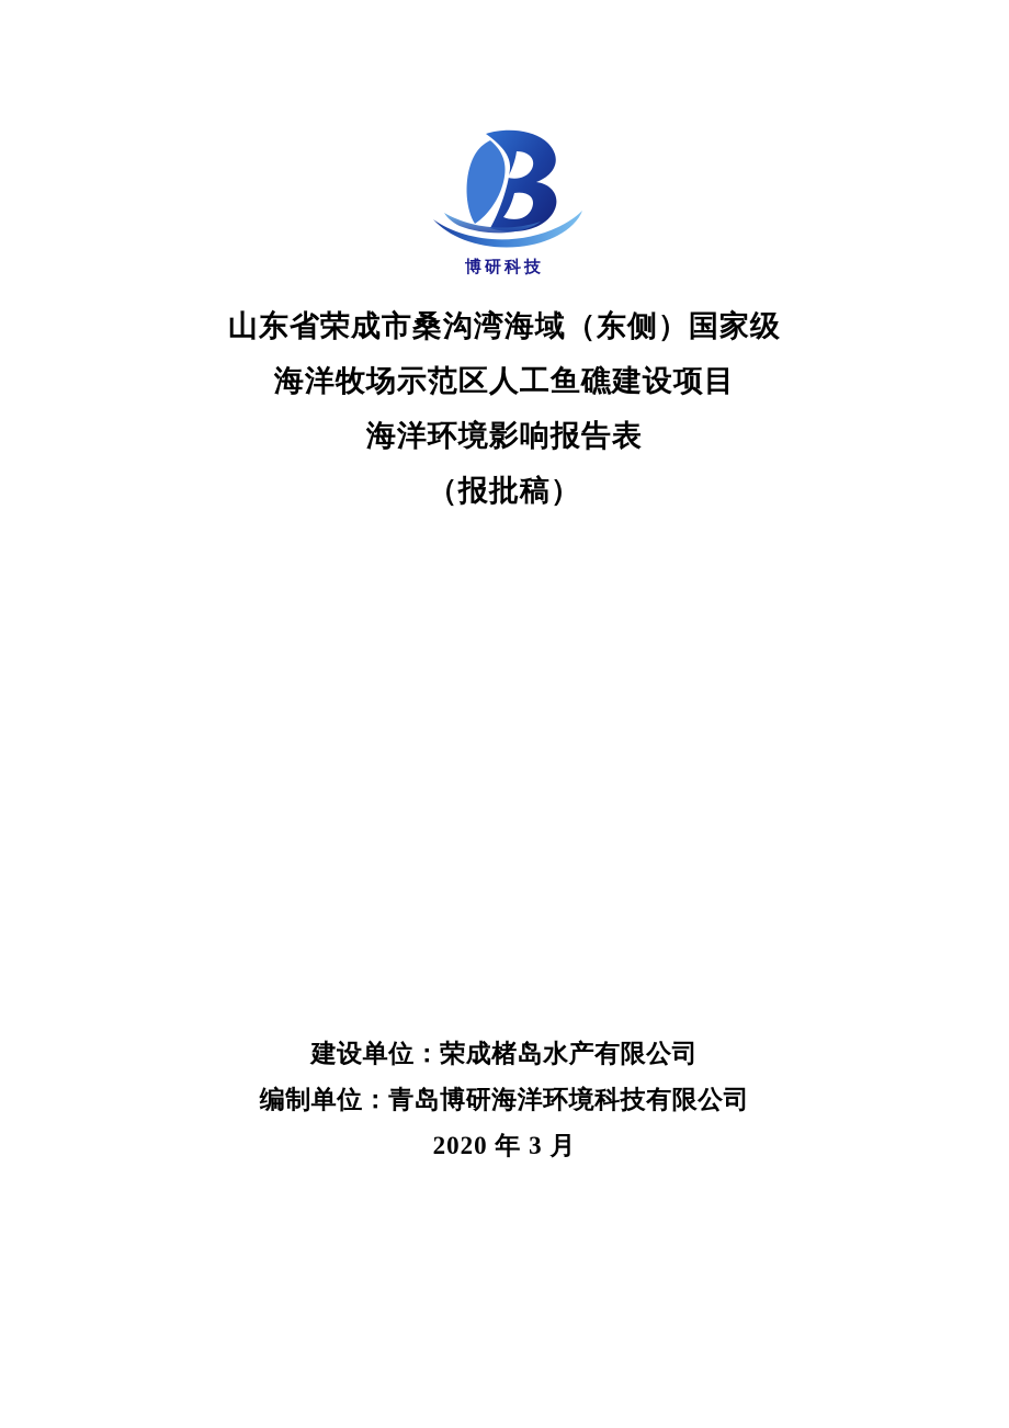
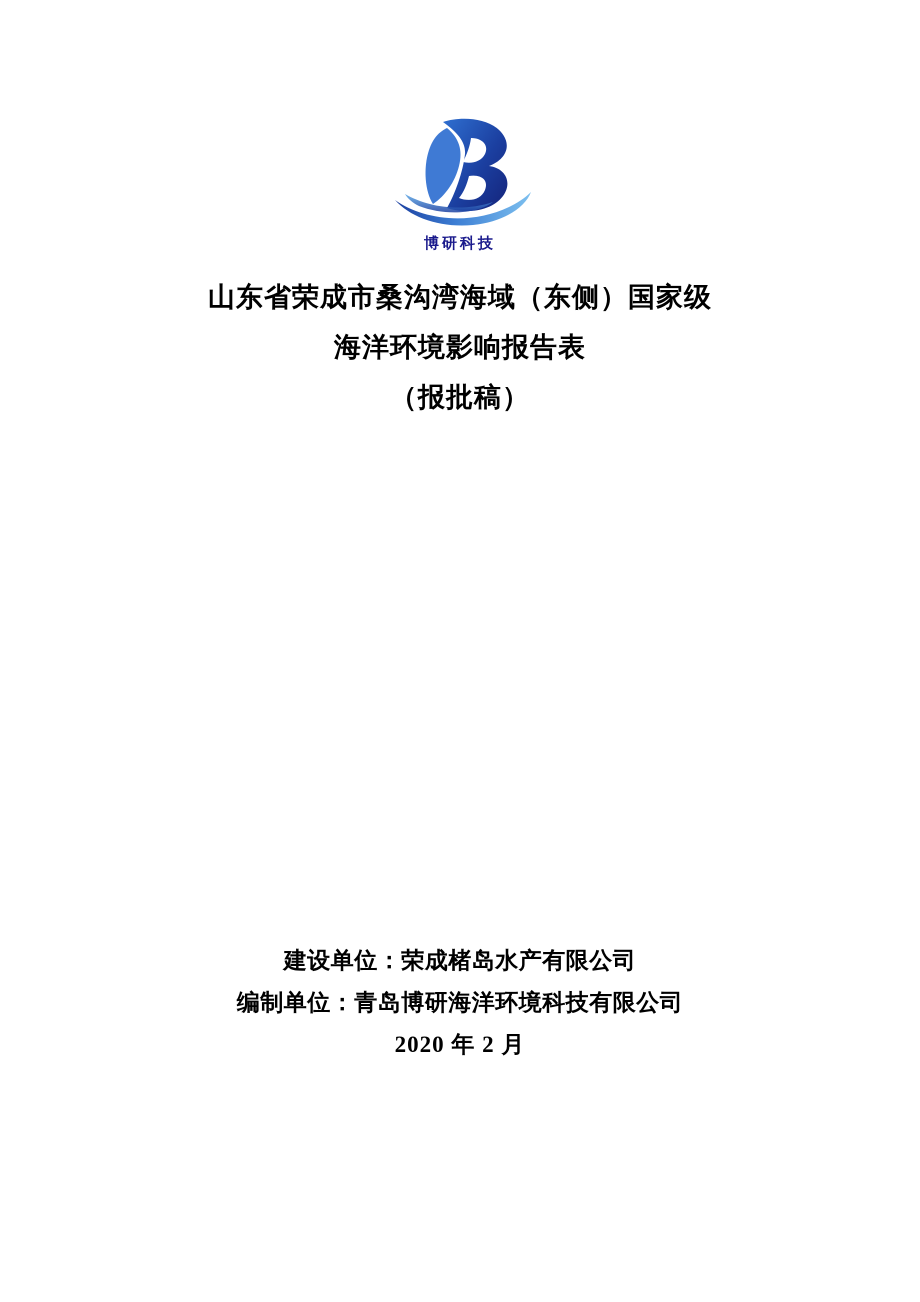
  博研科技
  山东省荣成市桑沟湾海域（东侧）国家级
- 海洋牧场示范区人工鱼礁建设项目
  海洋环境影响报告表
  （报批稿）
  建设单位：荣成楮岛水产有限公司
  编制单位：青岛博研海洋环境科技有限公司
- 2020 年 3 月
+ 2020 年 2 月
